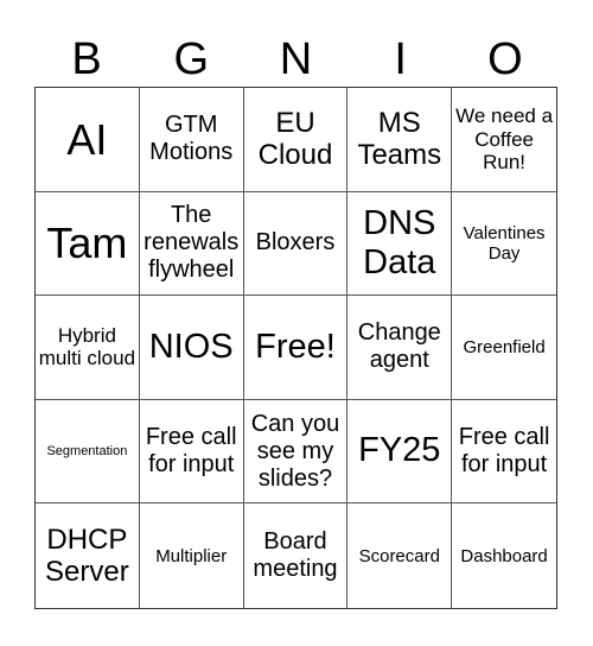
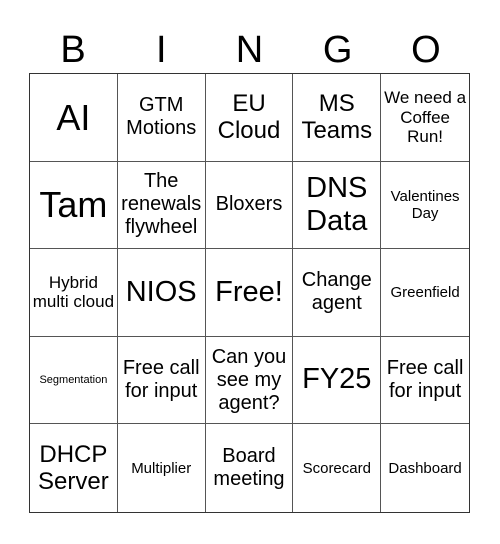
  B
- G
+ I
  N
- I
+ G
  O
  AI
  GTM Motions
  EU Cloud
  MS Teams
  We need a Coffee Run!
  Tam
  The renewals flywheel
  Bloxers
  DNS Data
  Valentines Day
  Hybrid multi cloud
  NIOS
  Free!
  Change agent
  Greenfield
  Segmentation
  Free call for input
- Can you see my slides?
+ Can you see my agent?
  FY25
  Free call for input
  DHCP Server
  Multiplier
  Board meeting
  Scorecard
  Dashboard
